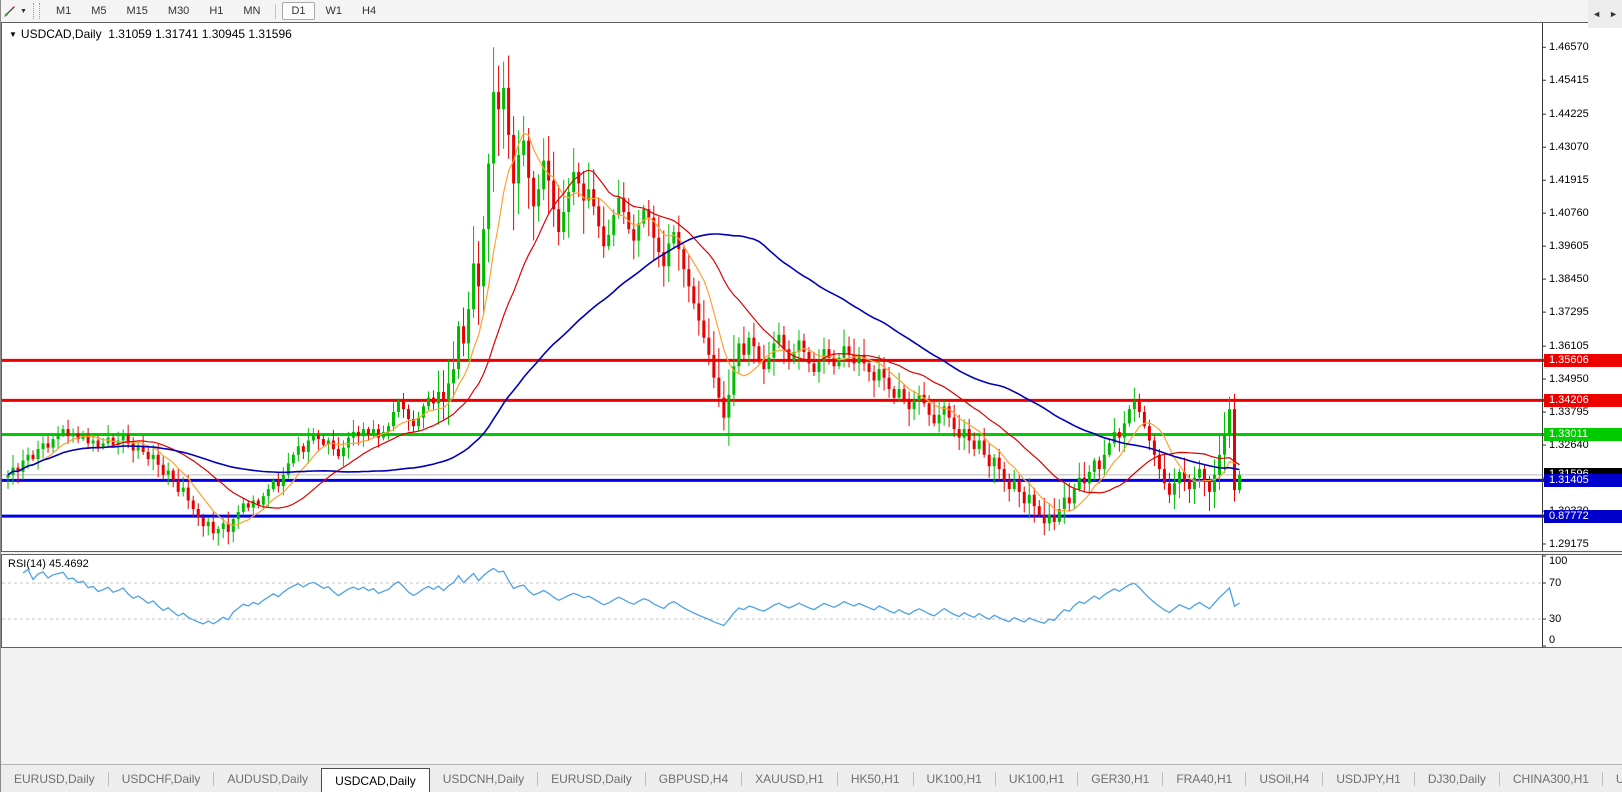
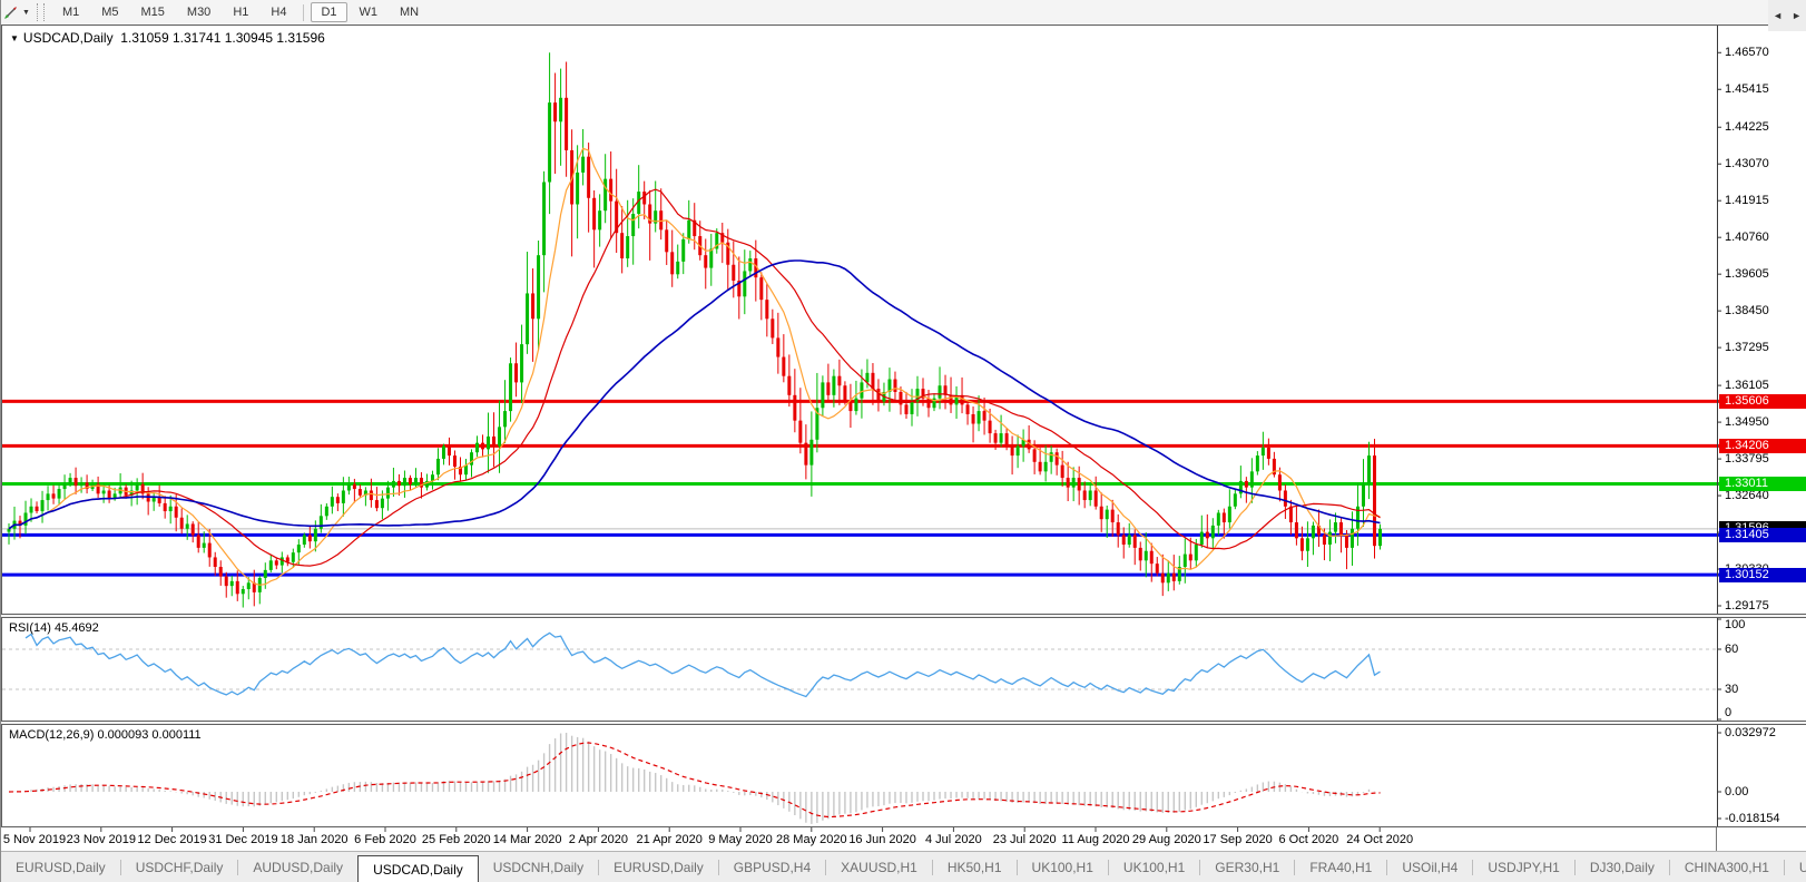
  M1
  M5
  M15
  M30
  H1
- MN
+ H4
  D1
  W1
- H4
+ MN
  ▼ USDCAD,Daily 1.31059 1.31741 1.30945 1.31596
  1.46570
  1.45415
  1.44225
  1.43070
  1.41915
  1.40760
  1.39605
  1.38450
  1.37295
  1.36105
  1.34950
  1.33795
  1.32640
  1.29175
  1.35606
  1.34206
  1.33011
  1.31405
- 0.87772
+ 1.30152
  RSI(14) 45.4692
  100
- 70
+ 60
  30
  0
+ MACD(12,26,9) 0.000093 0.000111
+ 0.032972
+ 0.00
+ -0.018154
+ 5 Nov 2019
+ 23 Nov 2019
+ 12 Dec 2019
+ 31 Dec 2019
+ 18 Jan 2020
+ 6 Feb 2020
+ 25 Feb 2020
+ 14 Mar 2020
+ 2 Apr 2020
+ 21 Apr 2020
+ 9 May 2020
+ 28 May 2020
+ 16 Jun 2020
+ 4 Jul 2020
+ 23 Jul 2020
+ 11 Aug 2020
+ 29 Aug 2020
+ 17 Sep 2020
+ 6 Oct 2020
+ 24 Oct 2020
  EURUSD,Daily
  USDCHF,Daily
  AUDUSD,Daily
  USDCAD,Daily
  USDCNH,Daily
  EURUSD,Daily
  GBPUSD,H4
  XAUUSD,H1
  HK50,H1
  UK100,H1
  UK100,H1
  GER30,H1
  FRA40,H1
  USOil,H4
  USDJPY,H1
  DJ30,Daily
  CHINA300,H1
  ◄
  ►
